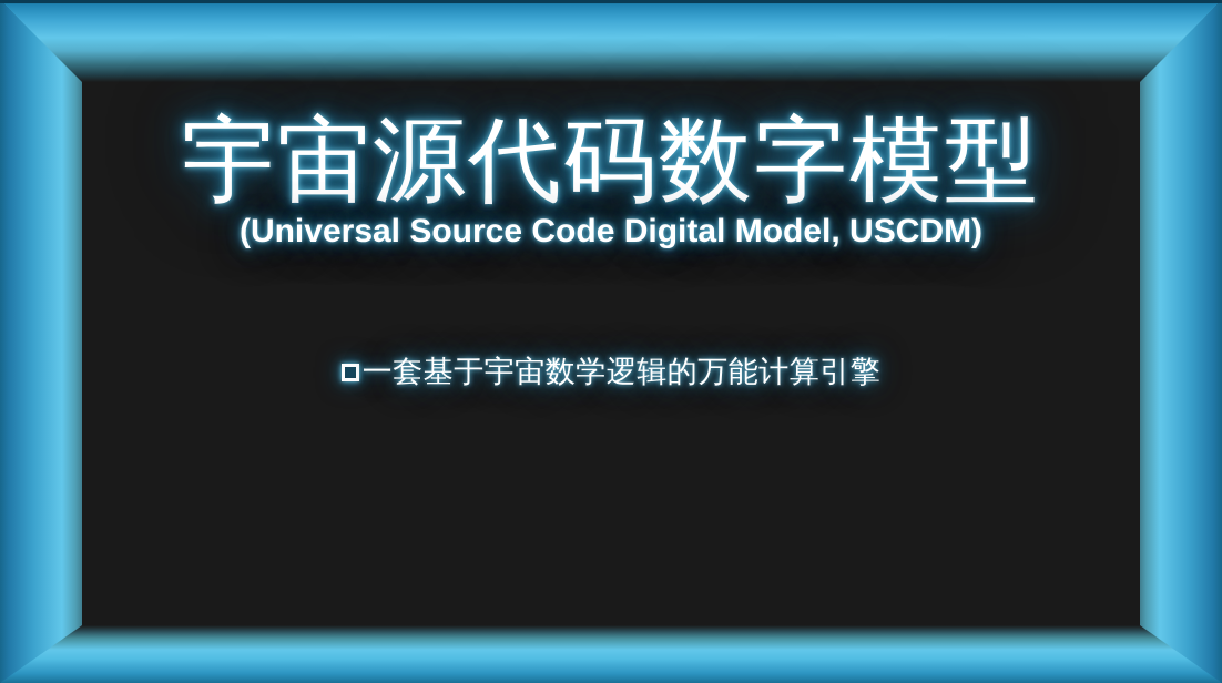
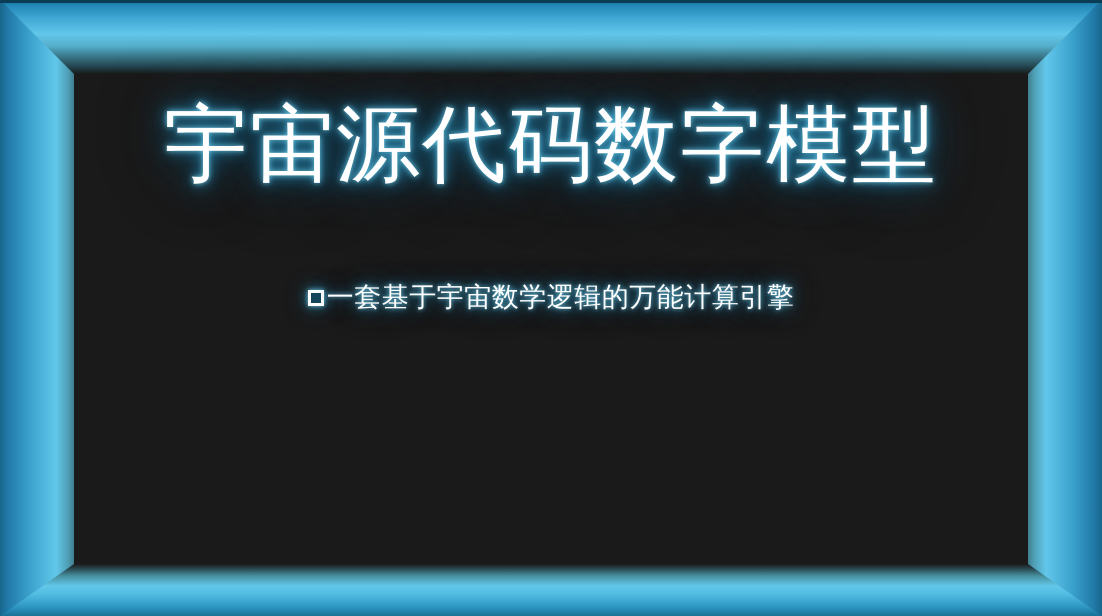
  宇宙源代码数字模型
- (Universal Source Code Digital Model, USCDM)
  一套基于宇宙数学逻辑的万能计算引擎
